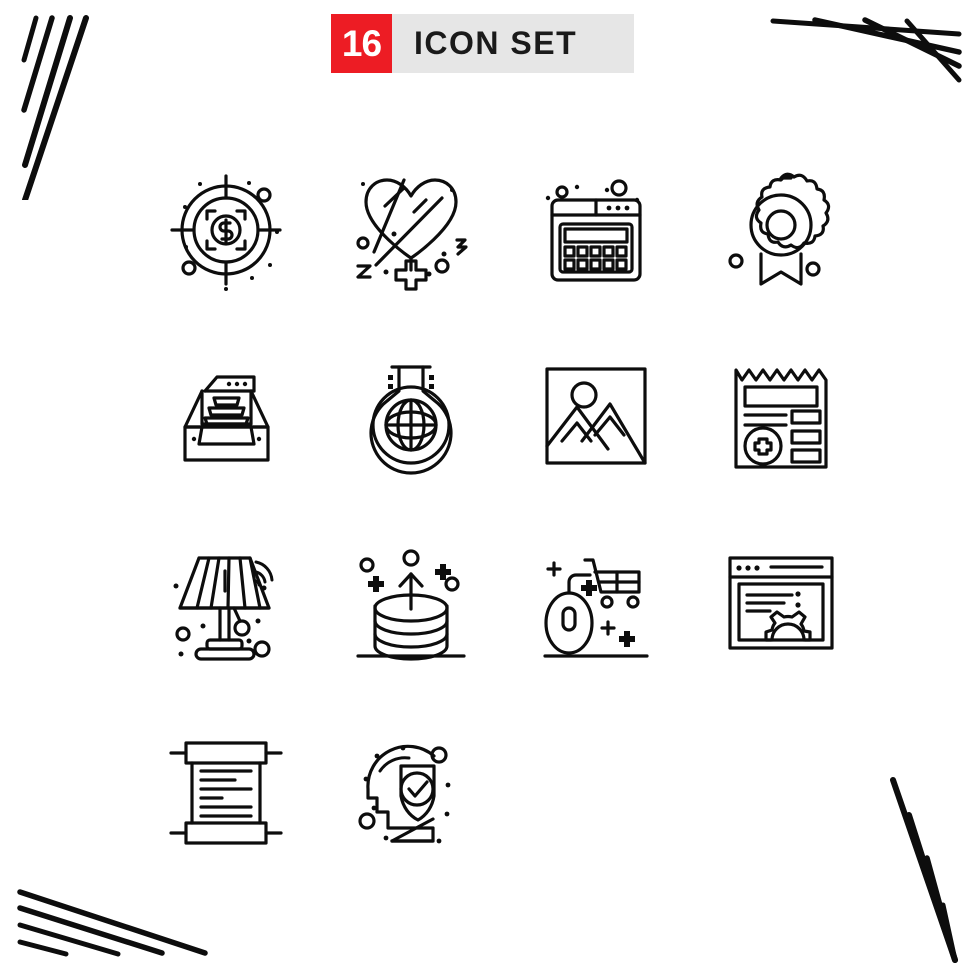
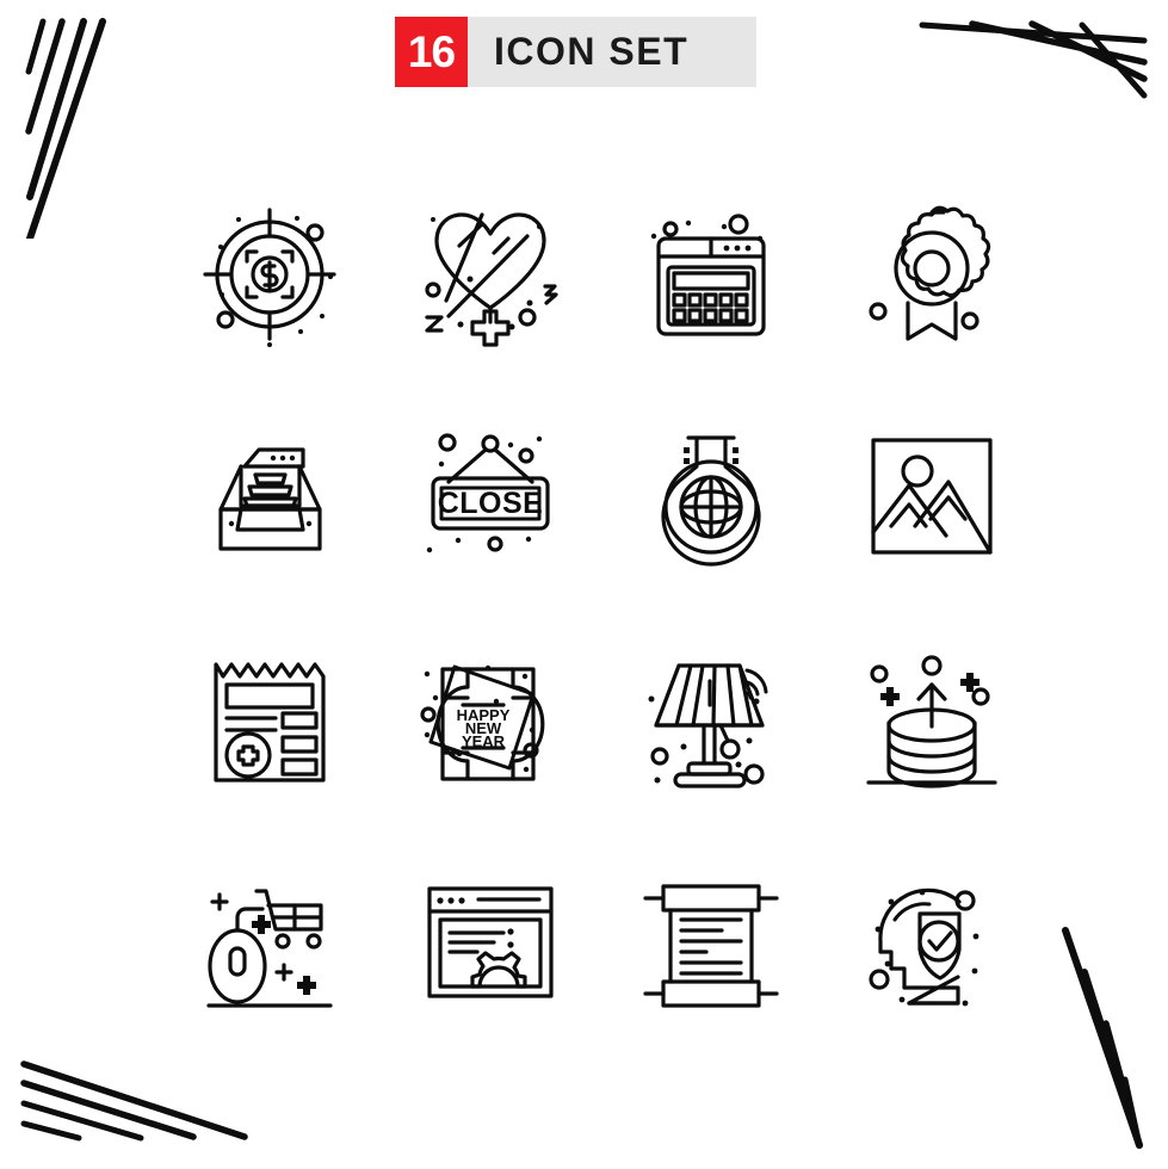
  16
  ICON SET
+ CLOSE
+ HAPPY
+ NEW
+ YEAR
